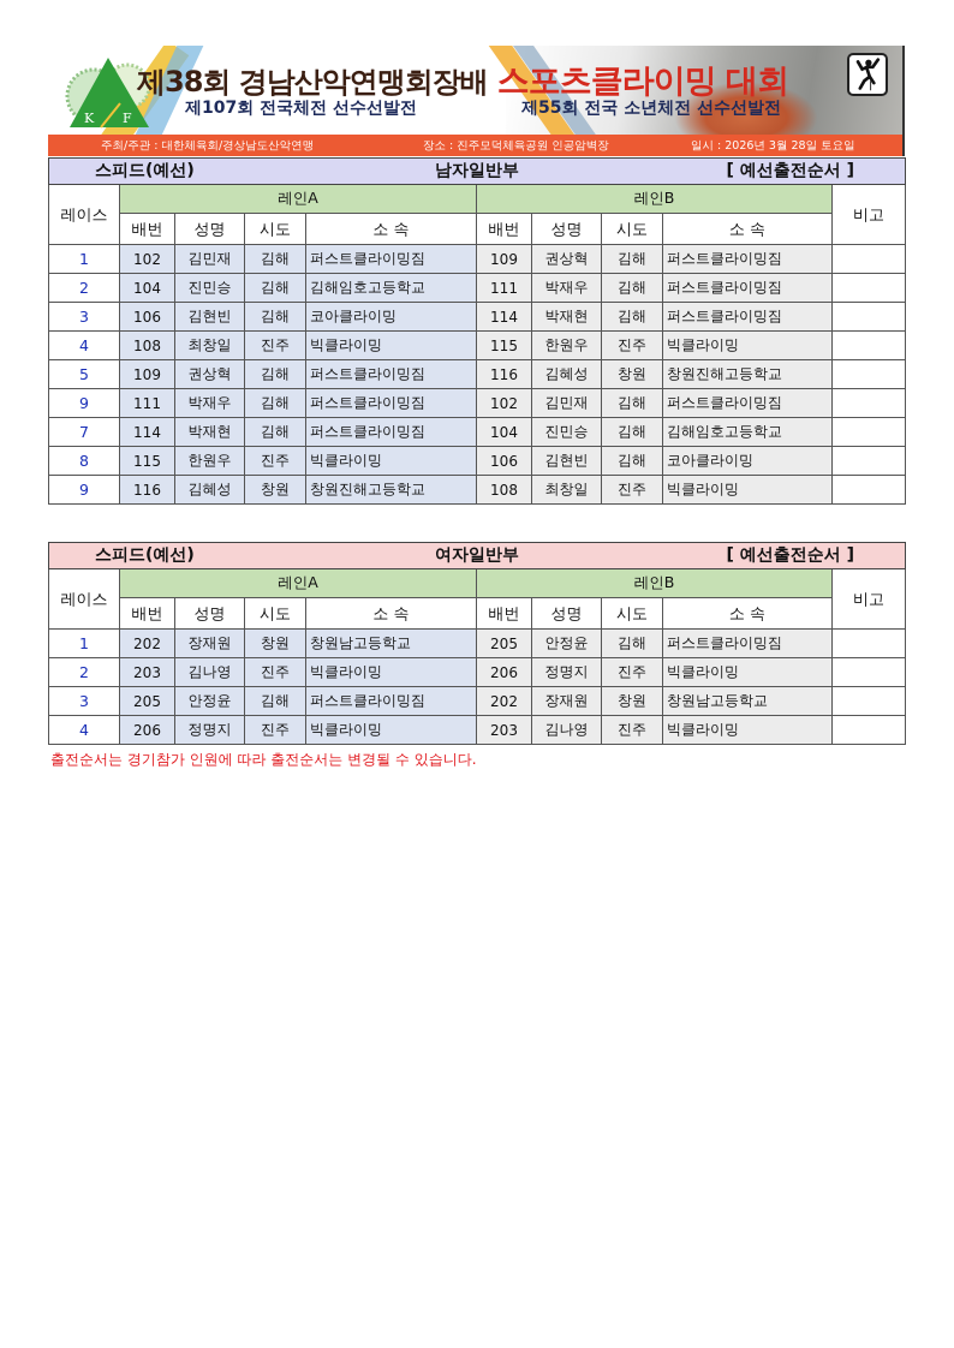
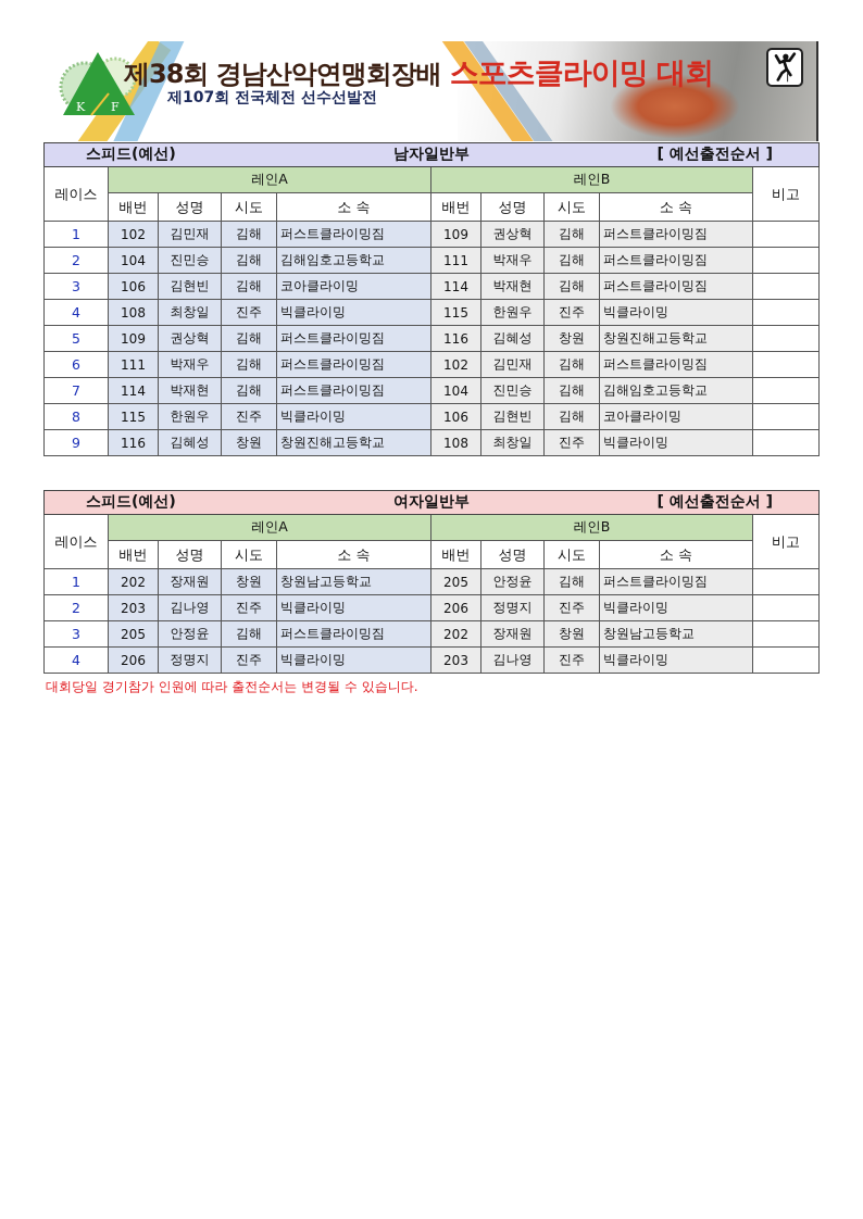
  K
  F
  제38회 경남산악연맹회장배 스포츠클라이밍 대회
  제107회 전국체전 선수선발전
- 제55회 전국 소년체전 선수선발전
- 주최/주관 : 대한체육회/경상남도산악연맹
- 장소 : 진주모덕체육공원 인공암벽장
- 일시 : 2026년 3월 28일 토요일
  스피드(예선) 남자일반부 [ 예선출전순서 ]
  레이스	레인A	레인B	비고
  배번	성명	시도	소 속	배번	성명	시도	소 속
  1	102	김민재	김해	퍼스트클라이밍짐	109	권상혁	김해	퍼스트클라이밍짐
  2	104	진민승	김해	김해임호고등학교	111	박재우	김해	퍼스트클라이밍짐
  3	106	김현빈	김해	코아클라이밍	114	박재현	김해	퍼스트클라이밍짐
  4	108	최창일	진주	빅클라이밍	115	한원우	진주	빅클라이밍
  5	109	권상혁	김해	퍼스트클라이밍짐	116	김혜성	창원	창원진해고등학교
- 9	111	박재우	김해	퍼스트클라이밍짐	102	김민재	김해	퍼스트클라이밍짐
+ 6	111	박재우	김해	퍼스트클라이밍짐	102	김민재	김해	퍼스트클라이밍짐
  7	114	박재현	김해	퍼스트클라이밍짐	104	진민승	김해	김해임호고등학교
  8	115	한원우	진주	빅클라이밍	106	김현빈	김해	코아클라이밍
  9	116	김혜성	창원	창원진해고등학교	108	최창일	진주	빅클라이밍
  스피드(예선) 여자일반부 [ 예선출전순서 ]
  레이스	레인A	레인B	비고
  배번	성명	시도	소 속	배번	성명	시도	소 속
  1	202	장재원	창원	창원남고등학교	205	안정윤	김해	퍼스트클라이밍짐
  2	203	김나영	진주	빅클라이밍	206	정명지	진주	빅클라이밍
  3	205	안정윤	김해	퍼스트클라이밍짐	202	장재원	창원	창원남고등학교
  4	206	정명지	진주	빅클라이밍	203	김나영	진주	빅클라이밍
- 출전순서는 경기참가 인원에 따라 출전순서는 변경될 수 있습니다.
+ 대회당일 경기참가 인원에 따라 출전순서는 변경될 수 있습니다.
